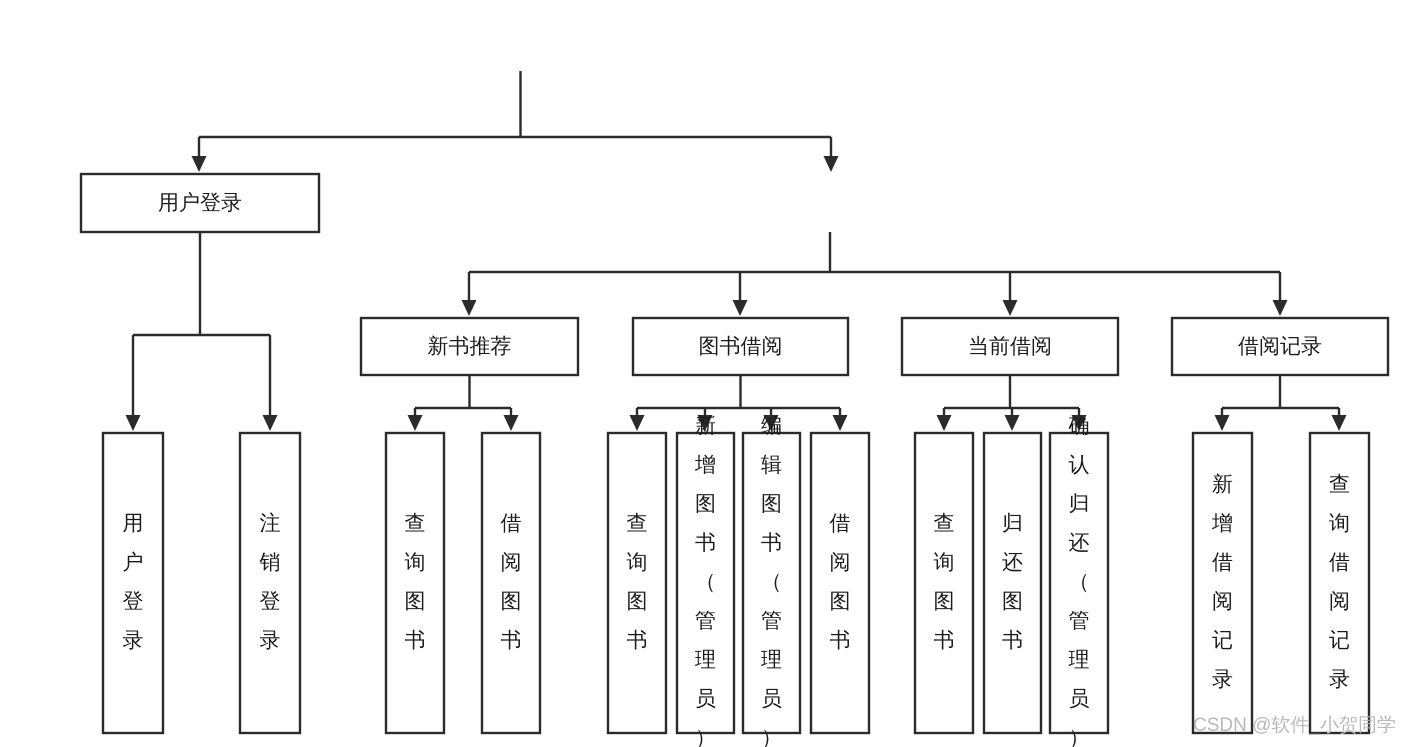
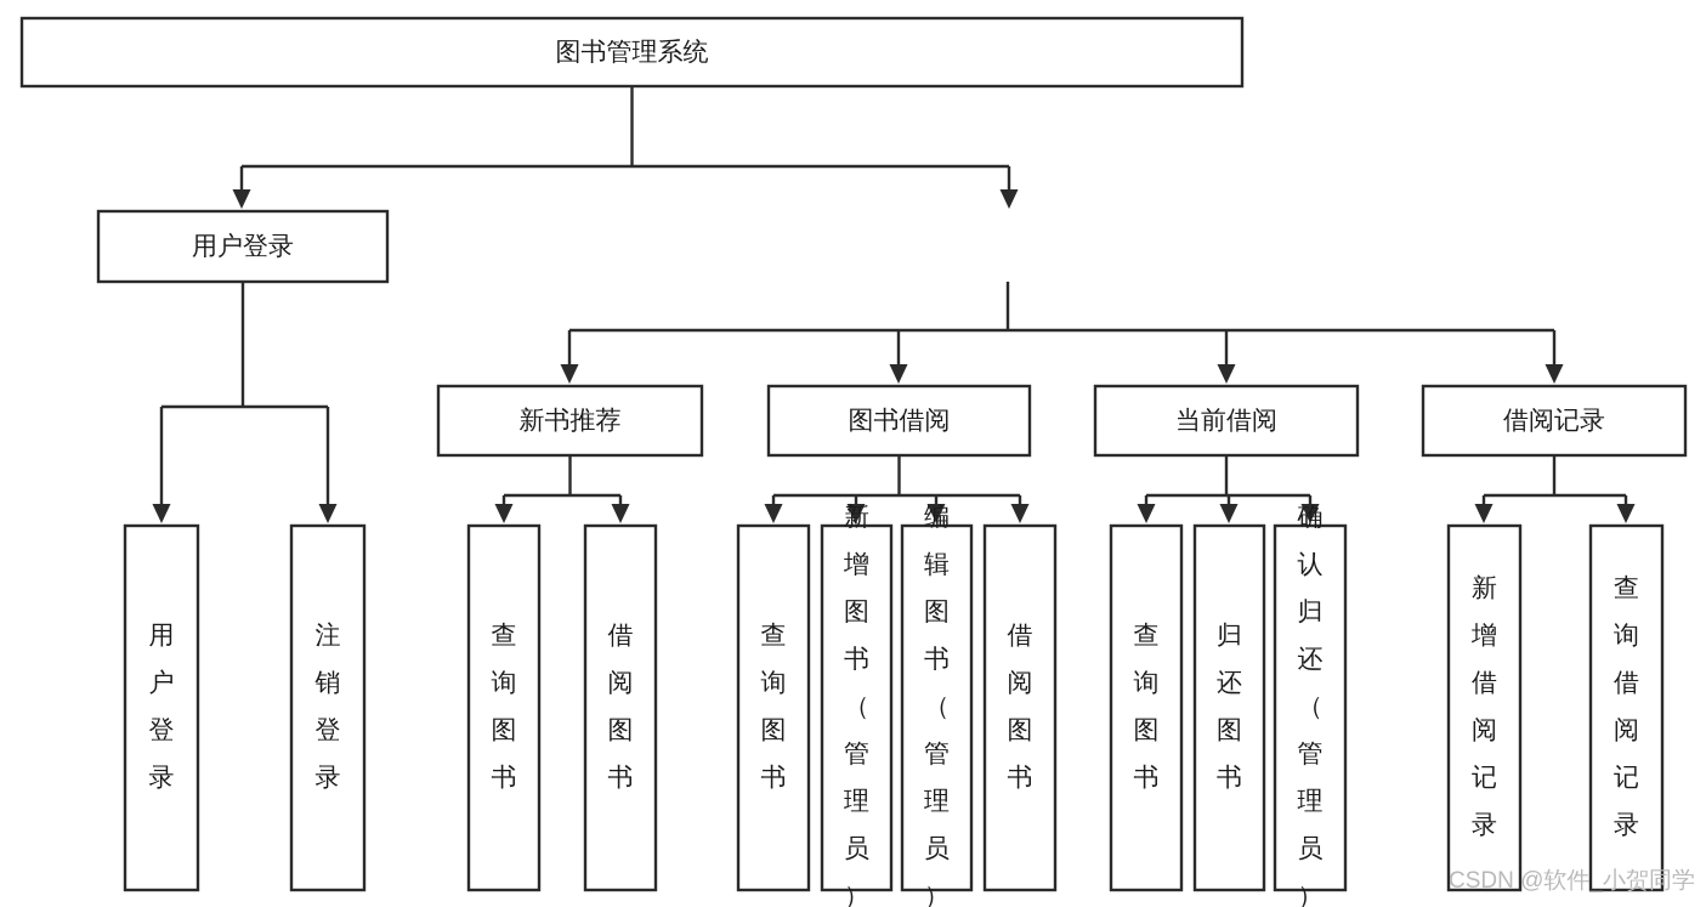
+ 图书管理系统
  用户登录
  新书推荐
  图书借阅
  当前借阅
  借阅记录
  用户登录
  注销登录
  查询图书
  借阅图书
  查询图书
  新增图书（管理员）
  编辑图书（管理员）
  借阅图书
  查询图书
  归还图书
  确认归还（管理员）
  新增借阅记录
  查询借阅记录
  CSDN @软件_小贺同学
